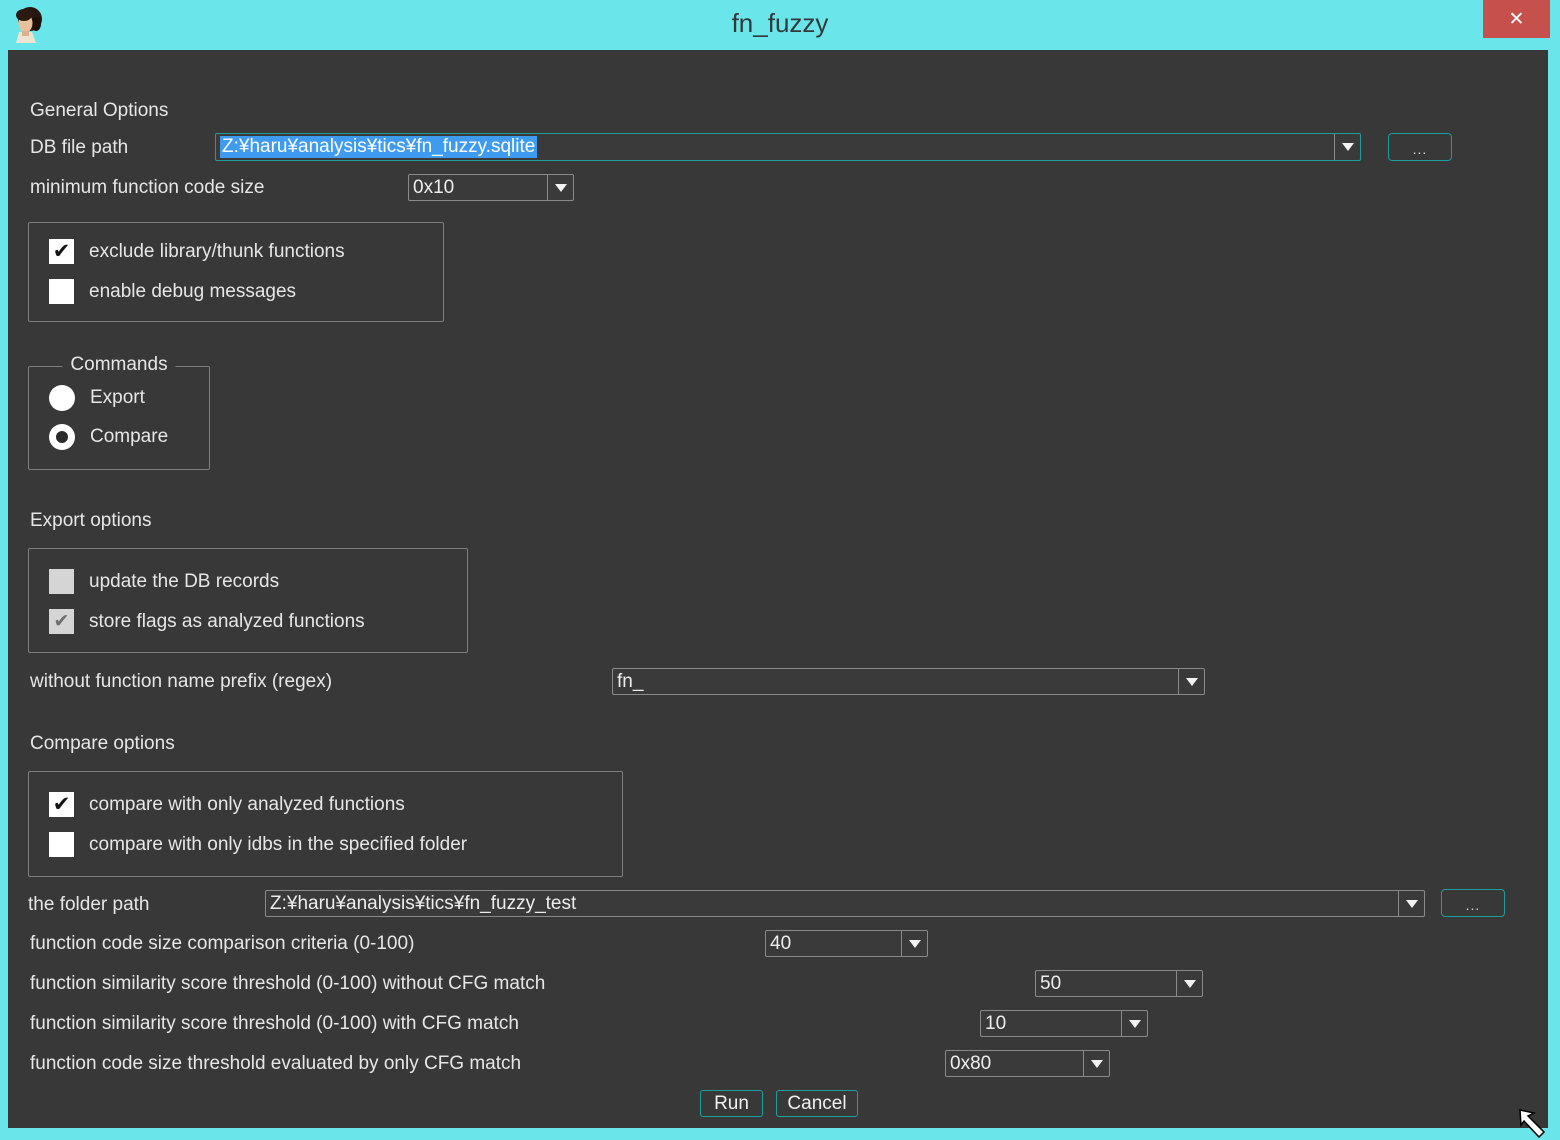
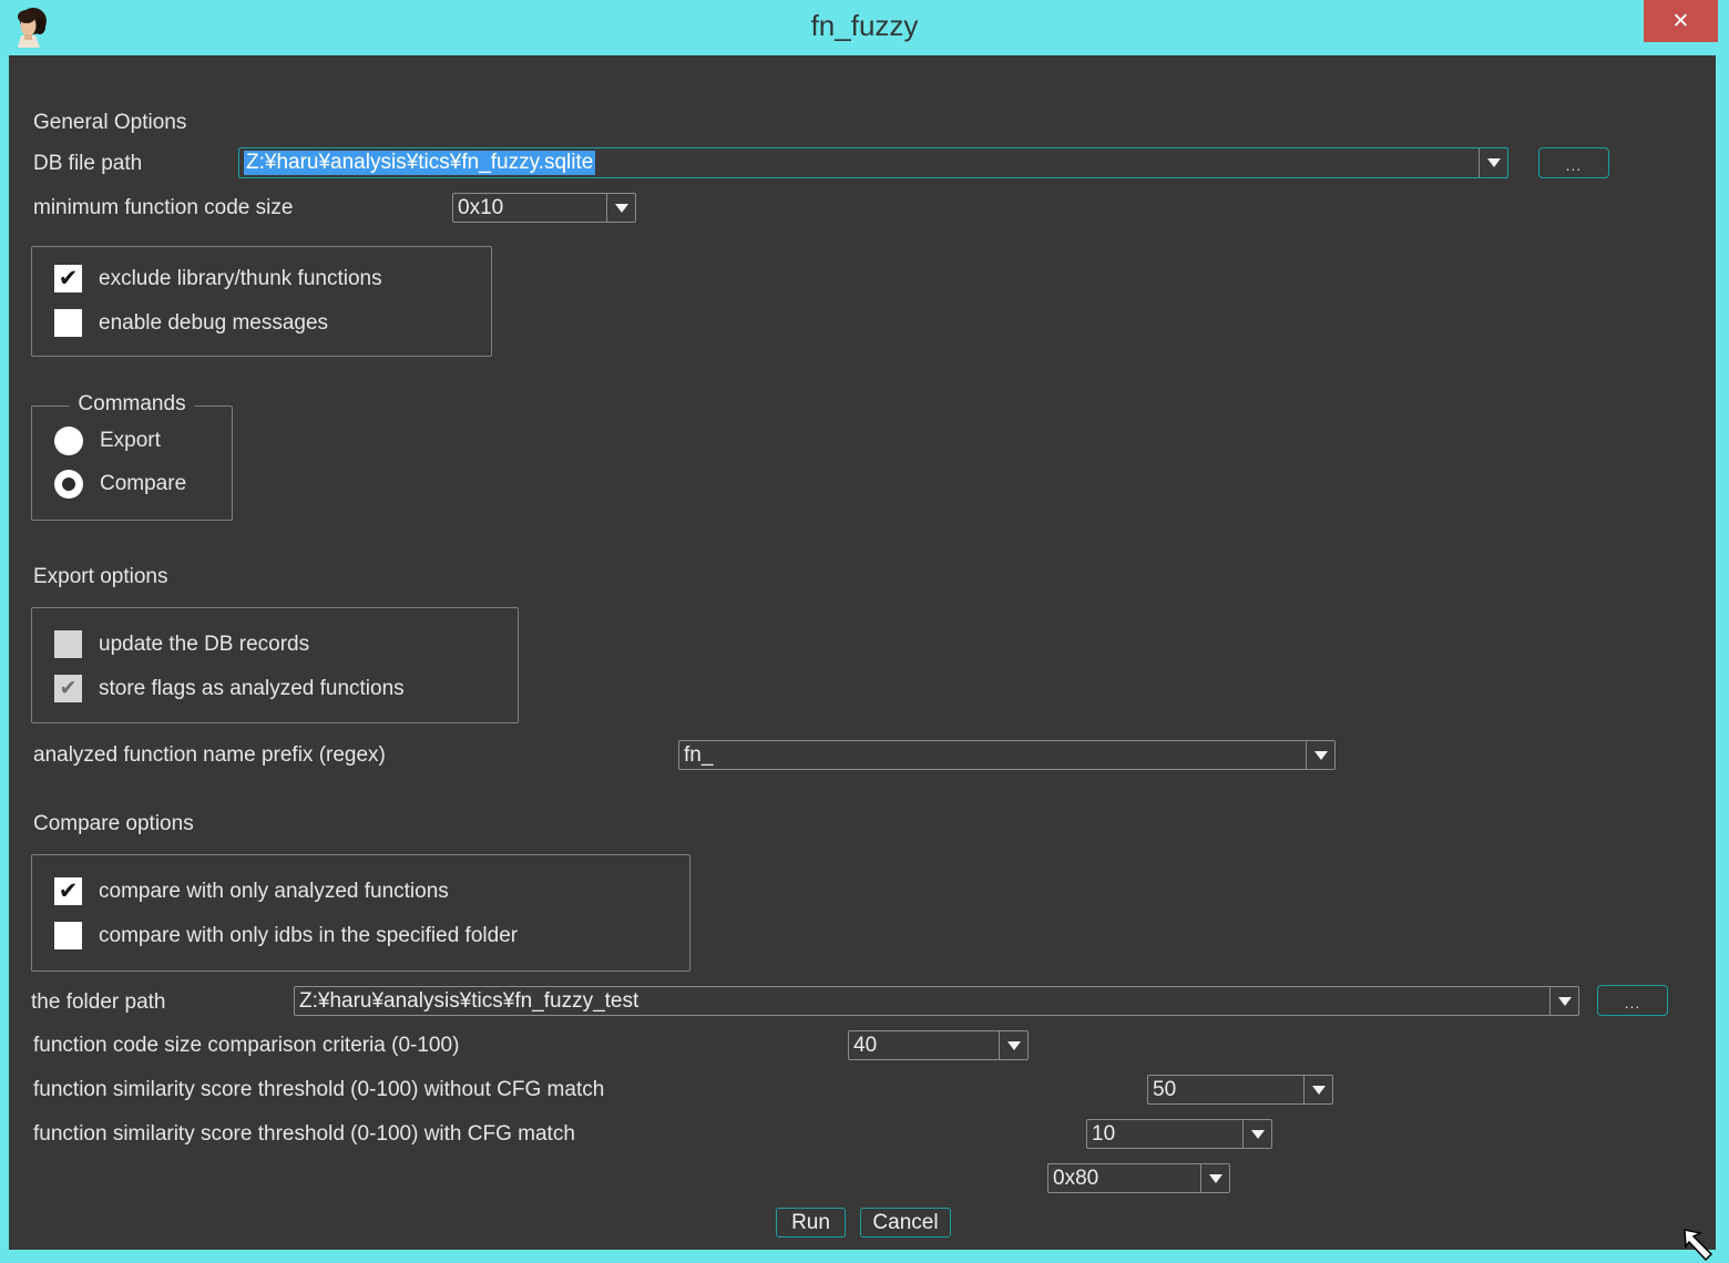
  fn_fuzzy
  ✕
  General Options
  DB file path
  Z:¥haru¥analysis¥tics¥fn_fuzzy.sqlite
  ...
  minimum function code size
  0x10
  ✔
  exclude library/thunk functions
  enable debug messages
  Commands
  Export
  Compare
  Export options
  update the DB records
  ✔
  store flags as analyzed functions
- without function name prefix (regex)
+ analyzed function name prefix (regex)
  fn_
  Compare options
  ✔
  compare with only analyzed functions
  compare with only idbs in the specified folder
  the folder path
  Z:¥haru¥analysis¥tics¥fn_fuzzy_test
  ...
  function code size comparison criteria (0-100)
  40
  function similarity score threshold (0-100) without CFG match
  50
  function similarity score threshold (0-100) with CFG match
  10
- function code size threshold evaluated by only CFG match
  0x80
  Run
  Cancel
